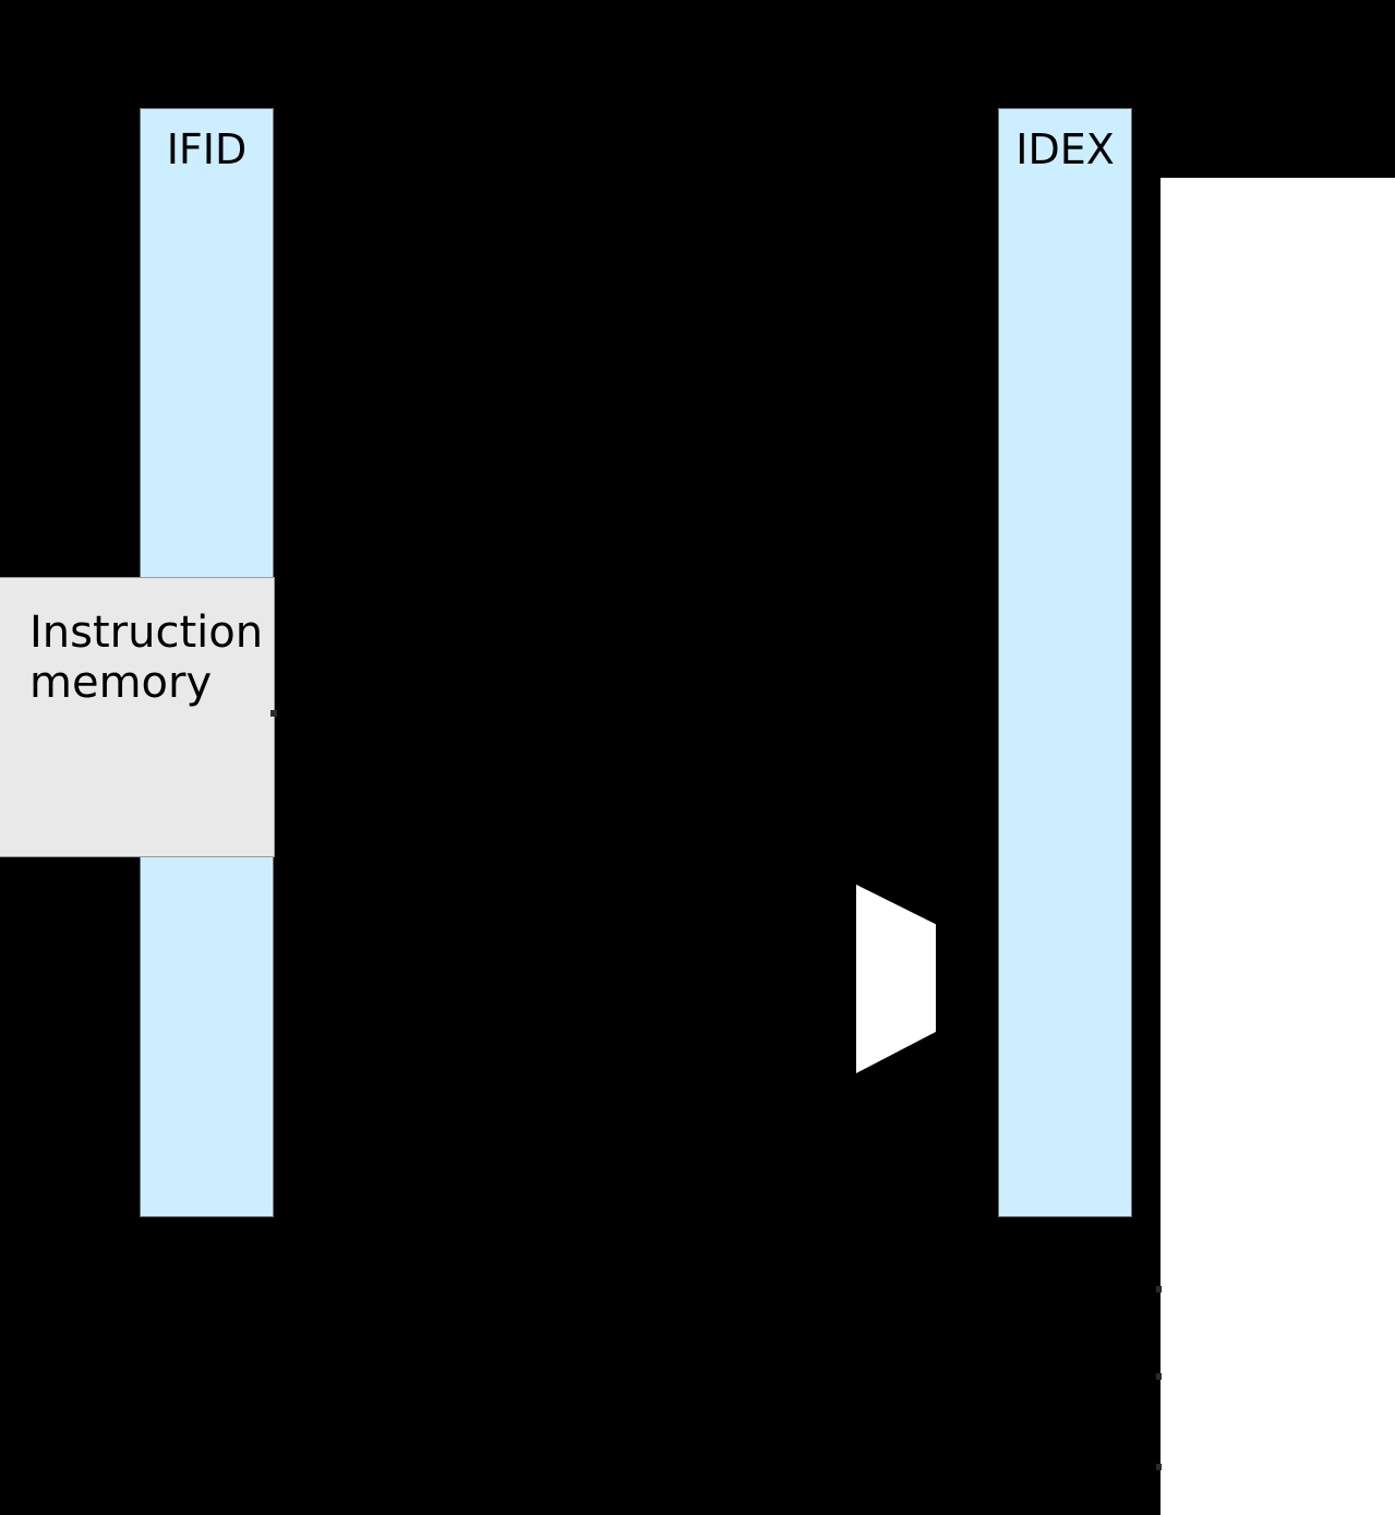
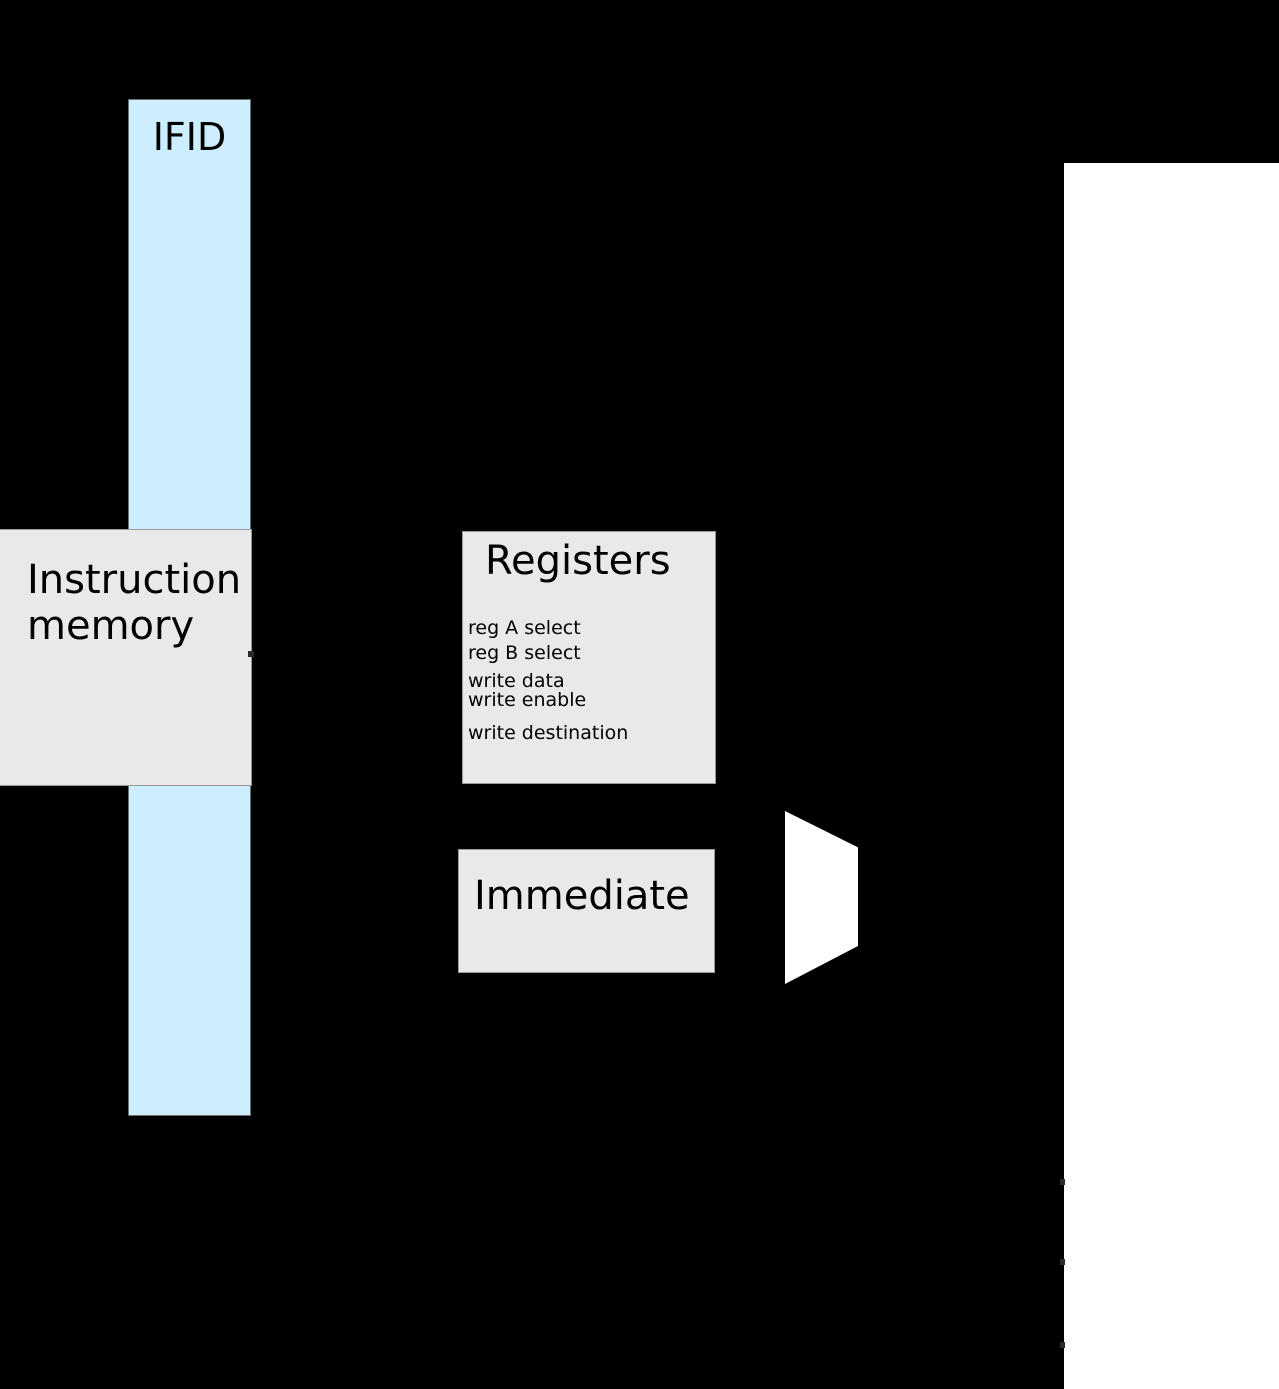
  IFID
- IDEX
  Instruction
  memory
+ Registers
+ reg A select
+ reg B select
+ write data
+ write enable
+ write destination
+ Immediate
